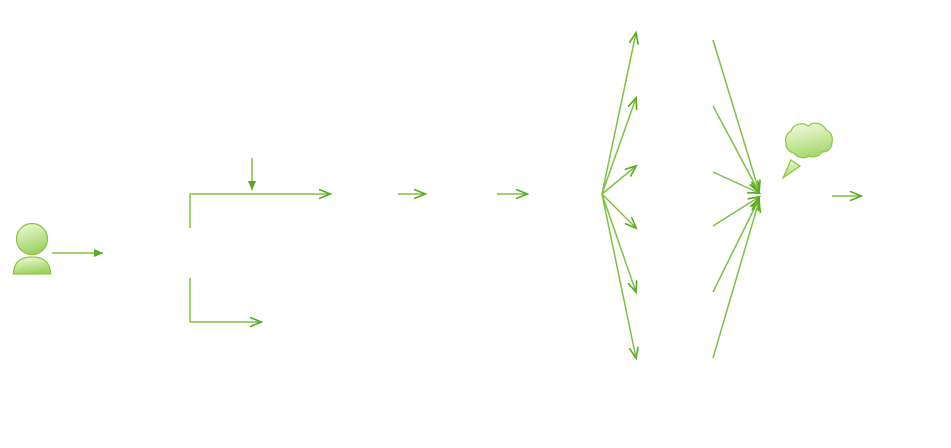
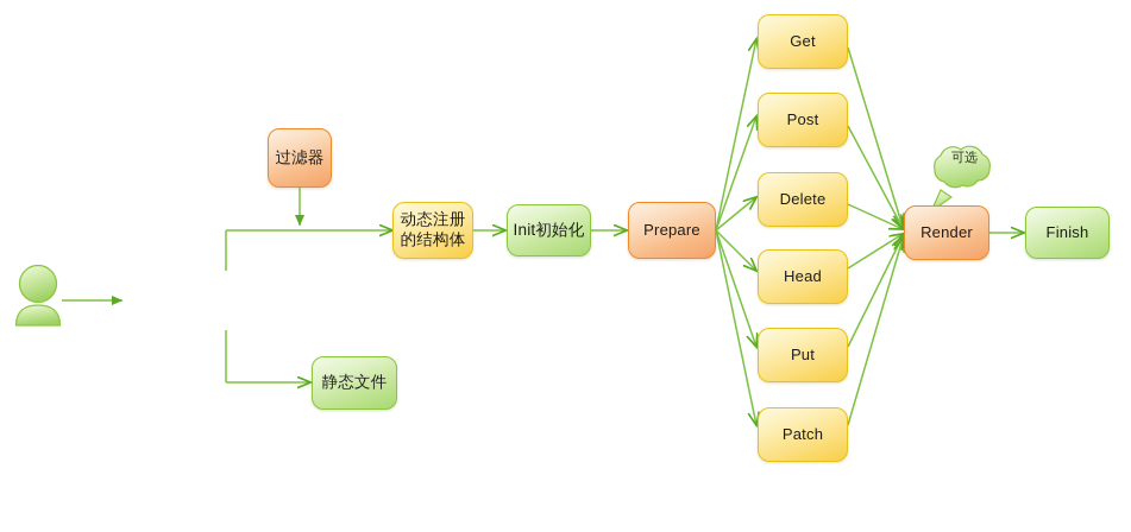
+ 过滤器
+ 静态文件
+ 动态注册
+ 的结构体
+ Init初始化
+ Prepare
+ Get
+ Post
+ Delete
+ Head
+ Put
+ Patch
+ Render
+ Finish
+ 可选
